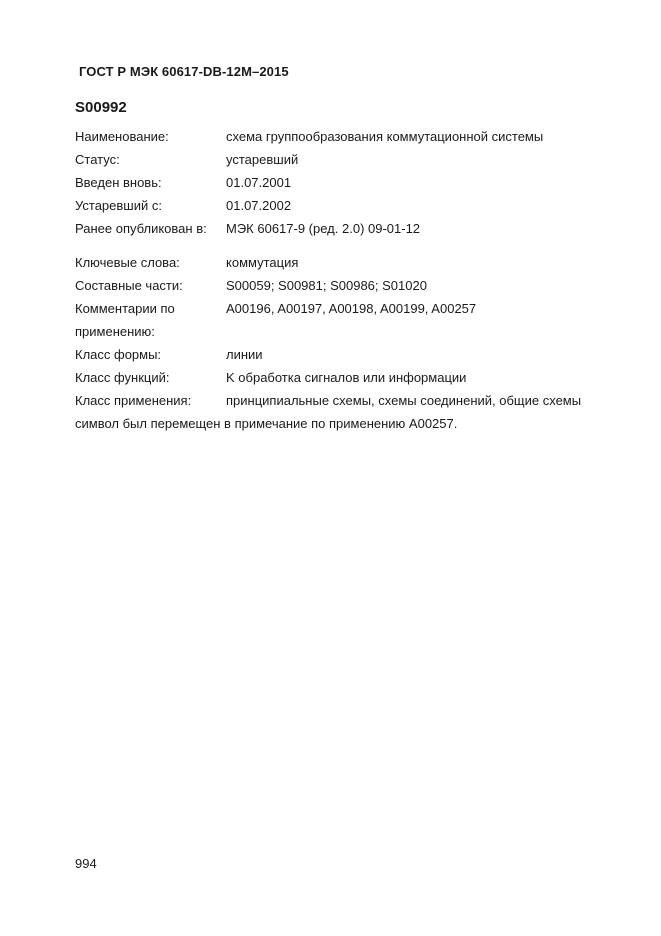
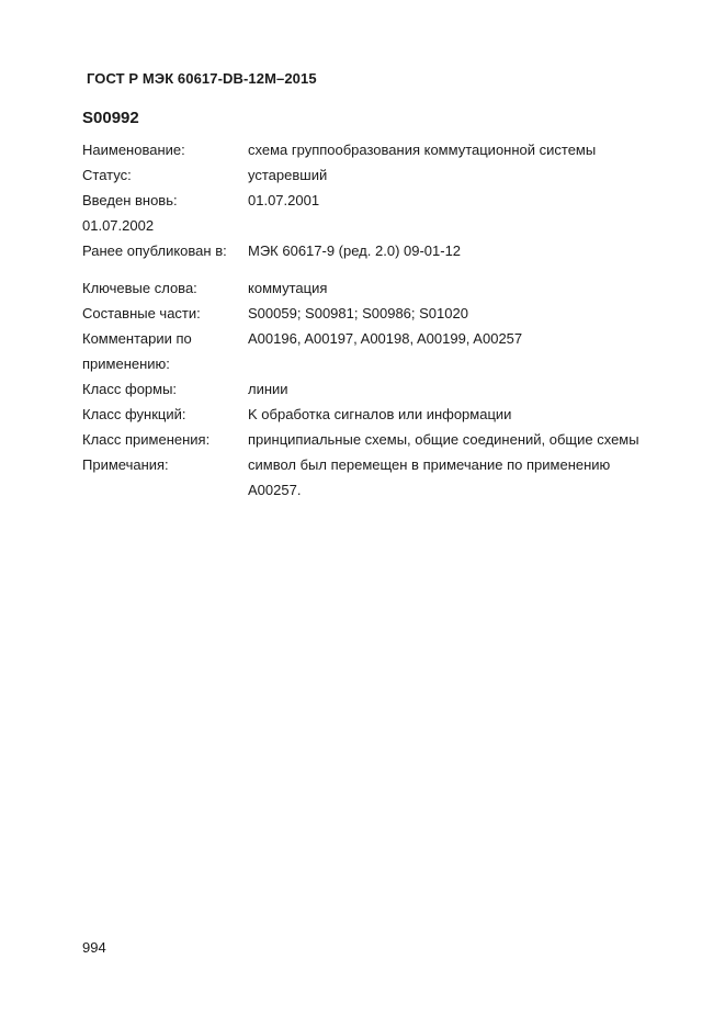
  ГОСТ Р МЭК 60617-DB-12M–2015
  S00992
  Наименование:
  схема группообразования коммутационной системы
  Статус:
  устаревший
  Введен вновь:
  01.07.2001
- Устаревший с:
  01.07.2002
  Ранее опубликован в:
  МЭК 60617-9 (ред. 2.0) 09-01-12
  Ключевые слова:
  коммутация
  Составные части:
  S00059; S00981; S00986; S01020
  Комментарии по применению:
  A00196, A00197, A00198, A00199, A00257
  Класс формы:
  линии
  Класс функций:
  K обработка сигналов или информации
  Класс применения:
- принципиальные схемы, схемы соединений, общие схемы
+ принципиальные схемы, общие соединений, общие схемы
+ Примечания:
  символ был перемещен в примечание по применению A00257.
  994
